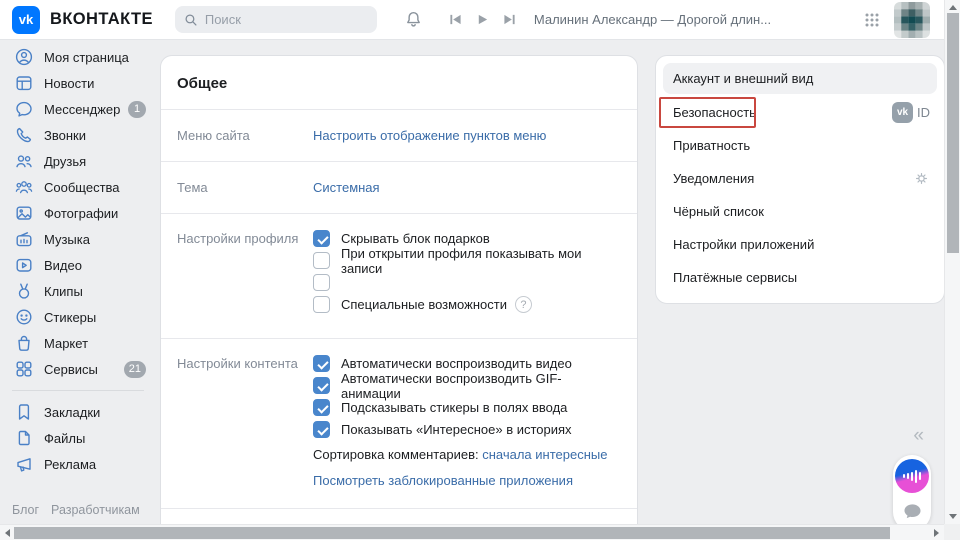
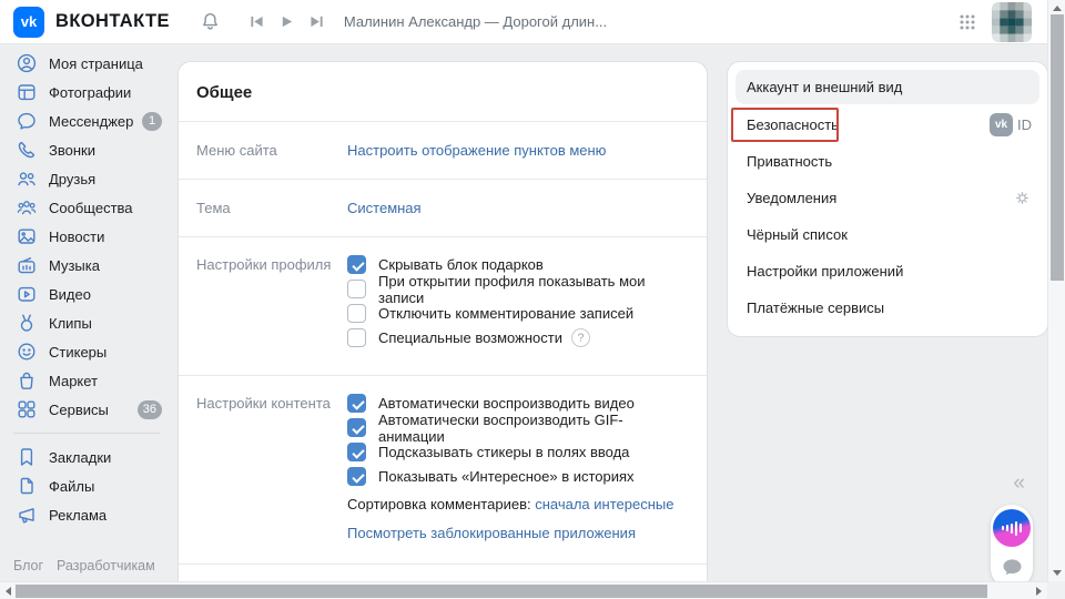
  vk
  ВКОНТАКТЕ
- Поиск
  Малинин Александр — Дорогой длин...
  Моя страница
- Новости
+ Фотографии
  Мессенджер
  1
  Звонки
  Друзья
  Сообщества
- Фотографии
+ Новости
  Музыка
  Видео
  Клипы
  Стикеры
  Маркет
  Сервисы
- 21
+ 36
  Закладки
  Файлы
  Реклама
  Блог
  Разработчикам
  Общее
  Меню сайта
  Настроить отображение пунктов меню
  Тема
  Системная
  Настройки профиля
  Скрывать блок подарков
  При открытии профиля показывать мои записи
+ Отключить комментирование записей
  Специальные возможности
  ?
  Настройки контента
  Автоматически воспроизводить видео
  Автоматически воспроизводить GIF-анимации
  Подсказывать стикеры в полях ввода
  Показывать «Интересное» в историях
  Сортировка комментариев: сначала интересные
  Посмотреть заблокированные приложения
  Аккаунт и внешний вид
  Безопасность
  vk
  ID
  Приватность
  Уведомления
  Чёрный список
  Настройки приложений
  Платёжные сервисы
  «
